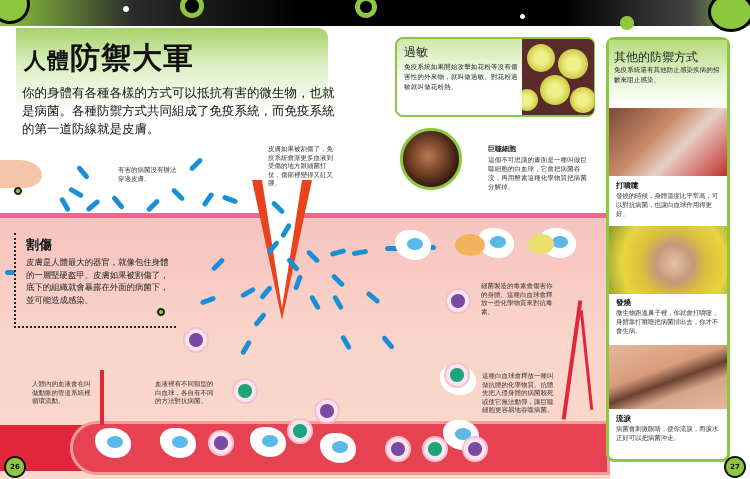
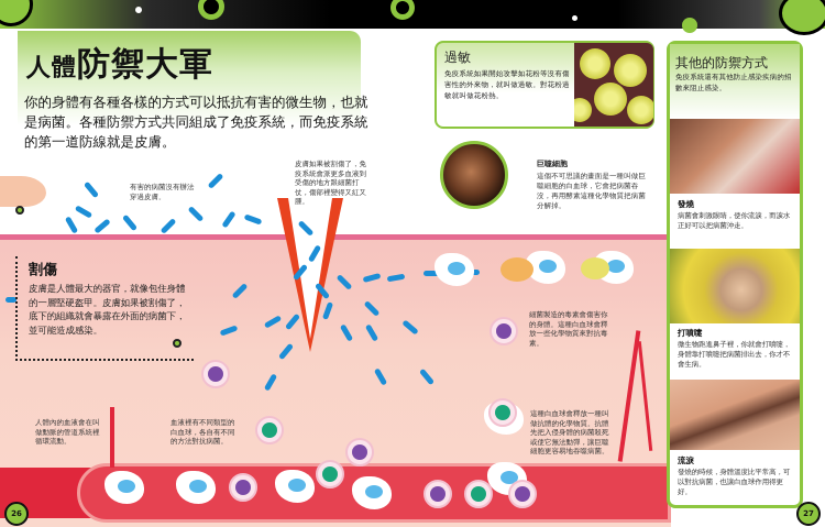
  人體防禦大軍
  你的身體有各種各樣的方式可以抵抗有害的微生物，也就是病菌。各種防禦方式共同組成了免疫系統，而免疫系統的第一道防線就是皮膚。
  有害的病菌沒有辦法穿過皮膚。
  皮膚如果被割傷了，免疫系統會派更多血液到受傷的地方跟細菌打仗，傷部裡變得又紅又腫。
  細菌製造的毒素會傷害你的身體。這種白血球會釋放一些化學物質來對抗毒素。
  這種白血球會釋放一種叫做抗體的化學物質。抗體先把入侵身體的病菌殺死或使它無法動彈，讓巨噬細胞更容易地吞噬病菌。
  人體內的血液會在叫做動脈的管道系統裡循環流動。
  血液裡有不同類型的白血球，各自有不同的方法對抗病菌。
  割傷
  皮膚是人體最大的器官，就像包住身體的一層堅硬盔甲。皮膚如果被割傷了，底下的組織就會暴露在外面的病菌下，並可能造成感染。
  過敏
  免疫系統如果開始攻擊如花粉等沒有傷害性的外來物，就叫做過敏。對花粉過敏就叫做花粉熱。
  巨噬細胞
  這個不可思議的畫面是一種叫做巨噬細胞的白血球，它會把病菌吞沒，再用酵素這種化學物質把病菌分解掉。
  其他的防禦方式
  免疫系統還有其他防止感染疾病的招數來阻止感染。
- 打噴嚏
+ 發燒
- 發燒的時候，身體溫度比平常高，可以對抗病菌，也讓白血球作用得更好。
+ 病菌會刺激眼睛，使你流淚，而淚水正好可以把病菌沖走。
- 發燒
+ 打噴嚏
  微生物跑進鼻子裡，你就會打噴嚏，身體靠打噴嚏把病菌排出去，你才不會生病。
  流淚
- 病菌會刺激眼睛，使你流淚，而淚水正好可以把病菌沖走。
+ 發燒的時候，身體溫度比平常高，可以對抗病菌，也讓白血球作用得更好。
  26
  27
